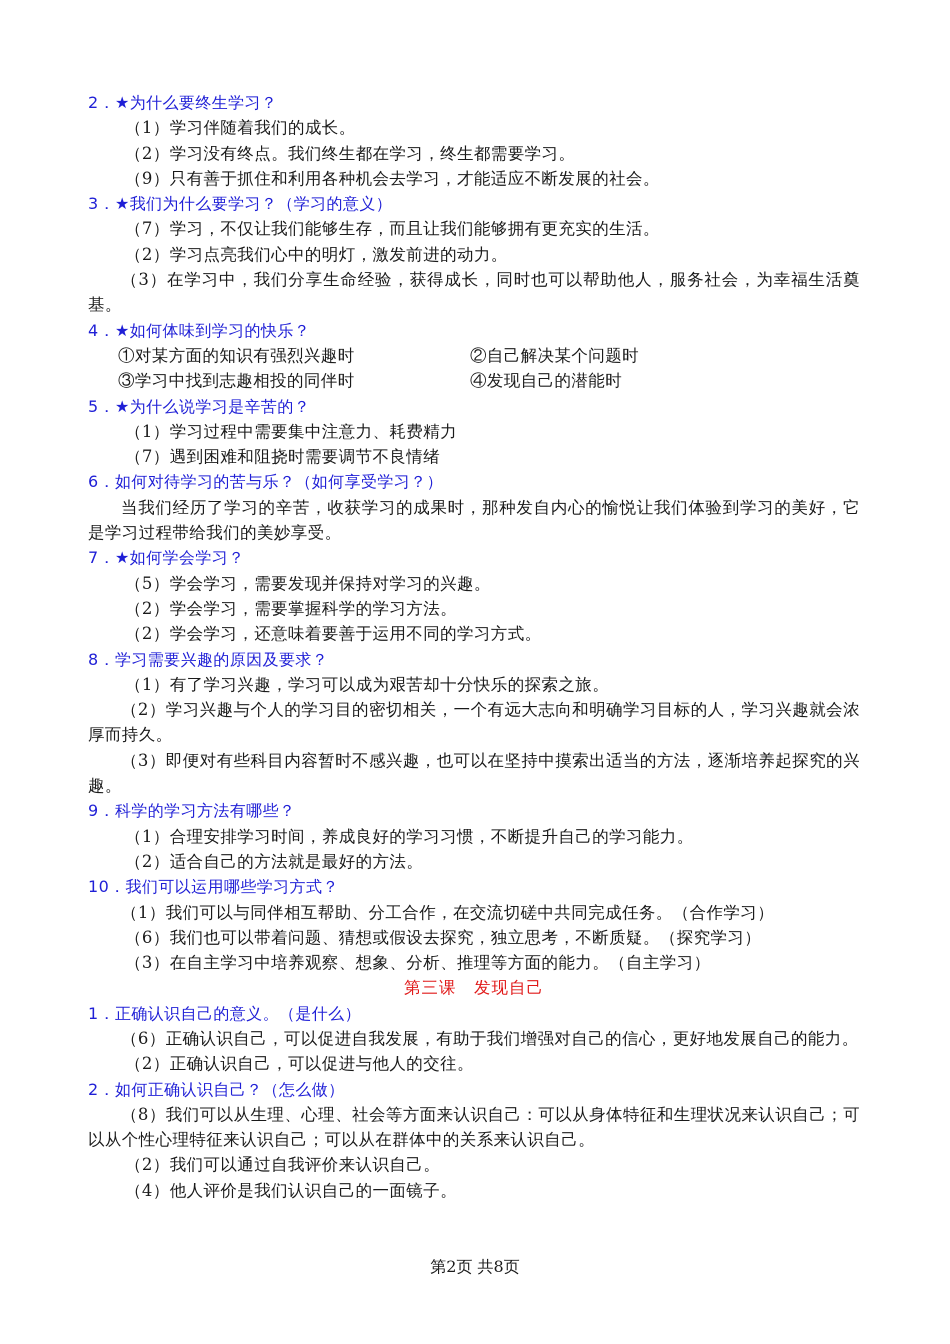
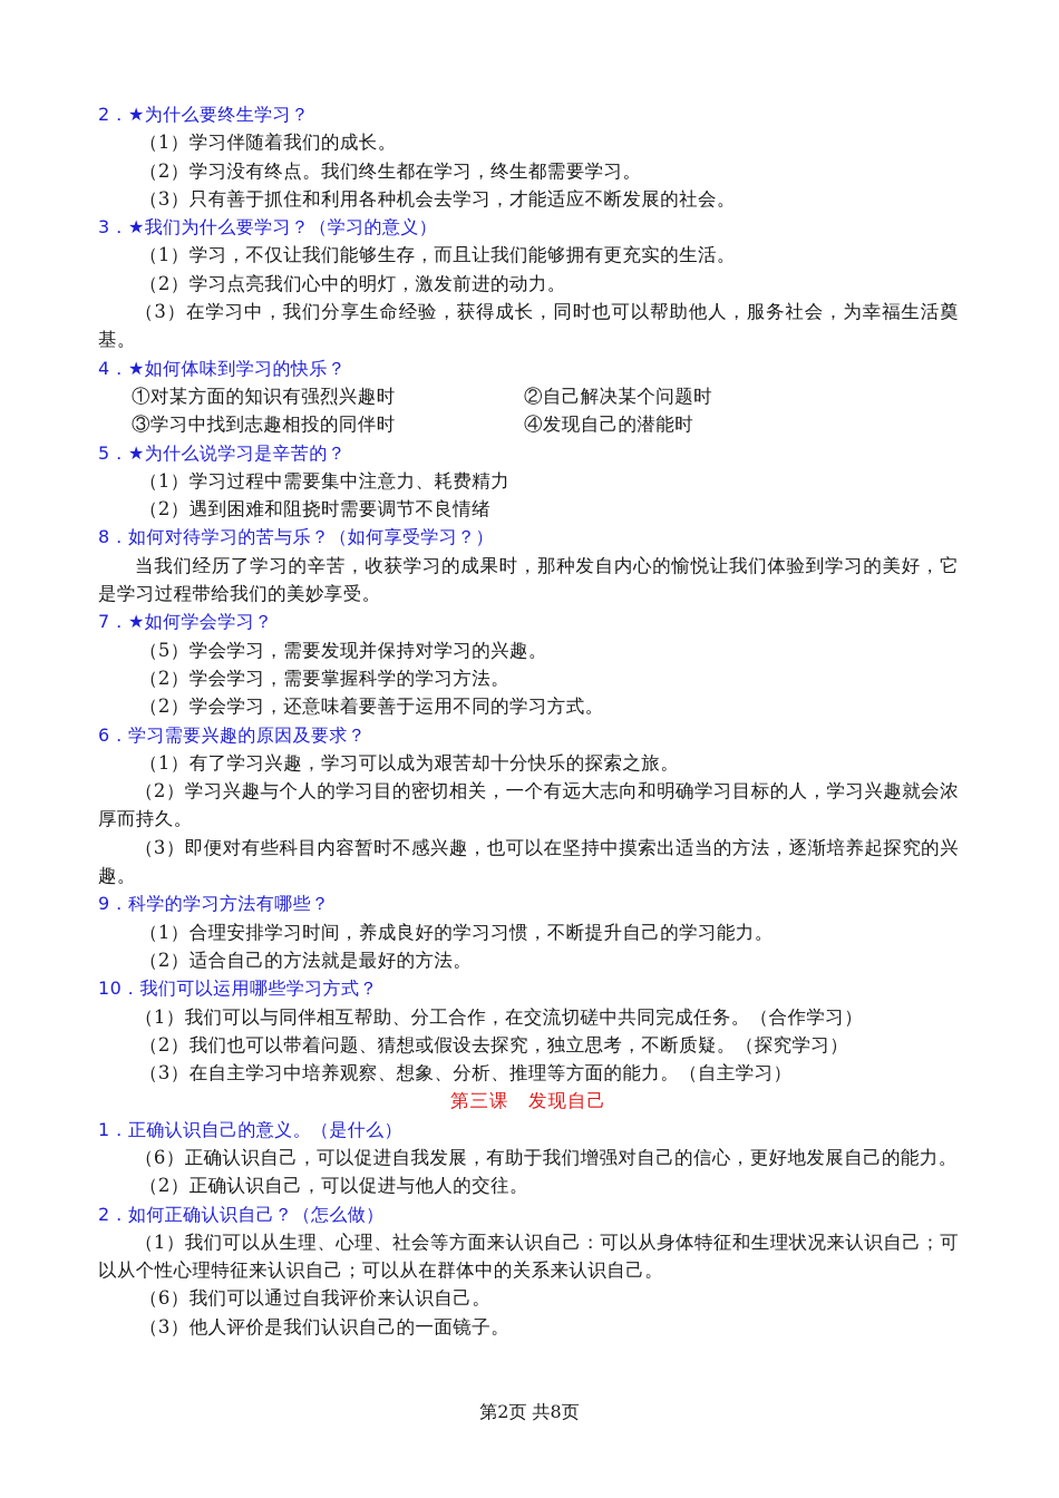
  2．★为什么要终生学习？
  （1）学习伴随着我们的成长。
  （2）学习没有终点。我们终生都在学习，终生都需要学习。
- （9）只有善于抓住和利用各种机会去学习，才能适应不断发展的社会。
+ （3）只有善于抓住和利用各种机会去学习，才能适应不断发展的社会。
  3．★我们为什么要学习？（学习的意义）
- （7）学习，不仅让我们能够生存，而且让我们能够拥有更充实的生活。
+ （1）学习，不仅让我们能够生存，而且让我们能够拥有更充实的生活。
  （2）学习点亮我们心中的明灯，激发前进的动力。
  （3）在学习中，我们分享生命经验，获得成长，同时也可以帮助他人，服务社会，为幸福生活奠基。
  4．★如何体味到学习的快乐？
  ①对某方面的知识有强烈兴趣时
  ②自己解决某个问题时
  ③学习中找到志趣相投的同伴时
  ④发现自己的潜能时
  5．★为什么说学习是辛苦的？
  （1）学习过程中需要集中注意力、耗费精力
- （7）遇到困难和阻挠时需要调节不良情绪
+ （2）遇到困难和阻挠时需要调节不良情绪
- 6．如何对待学习的苦与乐？（如何享受学习？）
+ 8．如何对待学习的苦与乐？（如何享受学习？）
  当我们经历了学习的辛苦，收获学习的成果时，那种发自内心的愉悦让我们体验到学习的美好，它是学习过程带给我们的美妙享受。
  7．★如何学会学习？
  （5）学会学习，需要发现并保持对学习的兴趣。
  （2）学会学习，需要掌握科学的学习方法。
  （2）学会学习，还意味着要善于运用不同的学习方式。
- 8．学习需要兴趣的原因及要求？
+ 6．学习需要兴趣的原因及要求？
  （1）有了学习兴趣，学习可以成为艰苦却十分快乐的探索之旅。
  （2）学习兴趣与个人的学习目的密切相关，一个有远大志向和明确学习目标的人，学习兴趣就会浓厚而持久。
  （3）即便对有些科目内容暂时不感兴趣，也可以在坚持中摸索出适当的方法，逐渐培养起探究的兴趣。
  9．科学的学习方法有哪些？
  （1）合理安排学习时间，养成良好的学习习惯，不断提升自己的学习能力。
  （2）适合自己的方法就是最好的方法。
  10．我们可以运用哪些学习方式？
  （1）我们可以与同伴相互帮助、分工合作，在交流切磋中共同完成任务。（合作学习）
- （6）我们也可以带着问题、猜想或假设去探究，独立思考，不断质疑。（探究学习）
+ （2）我们也可以带着问题、猜想或假设去探究，独立思考，不断质疑。（探究学习）
  （3）在自主学习中培养观察、想象、分析、推理等方面的能力。（自主学习）
  第三课 发现自己
  1．正确认识自己的意义。（是什么）
  （6）正确认识自己，可以促进自我发展，有助于我们增强对自己的信心，更好地发展自己的能力。
  （2）正确认识自己，可以促进与他人的交往。
  2．如何正确认识自己？（怎么做）
- （8）我们可以从生理、心理、社会等方面来认识自己：可以从身体特征和生理状况来认识自己；可以从个性心理特征来认识自己；可以从在群体中的关系来认识自己。
+ （1）我们可以从生理、心理、社会等方面来认识自己：可以从身体特征和生理状况来认识自己；可以从个性心理特征来认识自己；可以从在群体中的关系来认识自己。
- （2）我们可以通过自我评价来认识自己。
+ （6）我们可以通过自我评价来认识自己。
- （4）他人评价是我们认识自己的一面镜子。
+ （3）他人评价是我们认识自己的一面镜子。
  第2页 共8页
